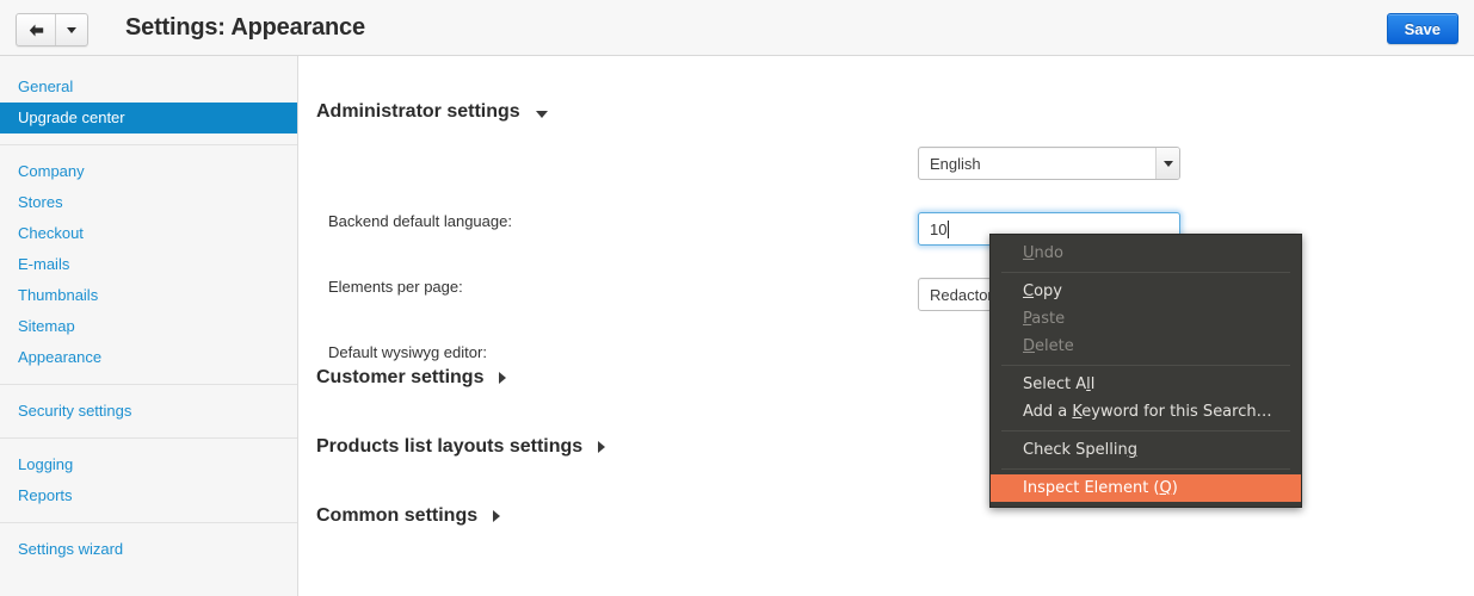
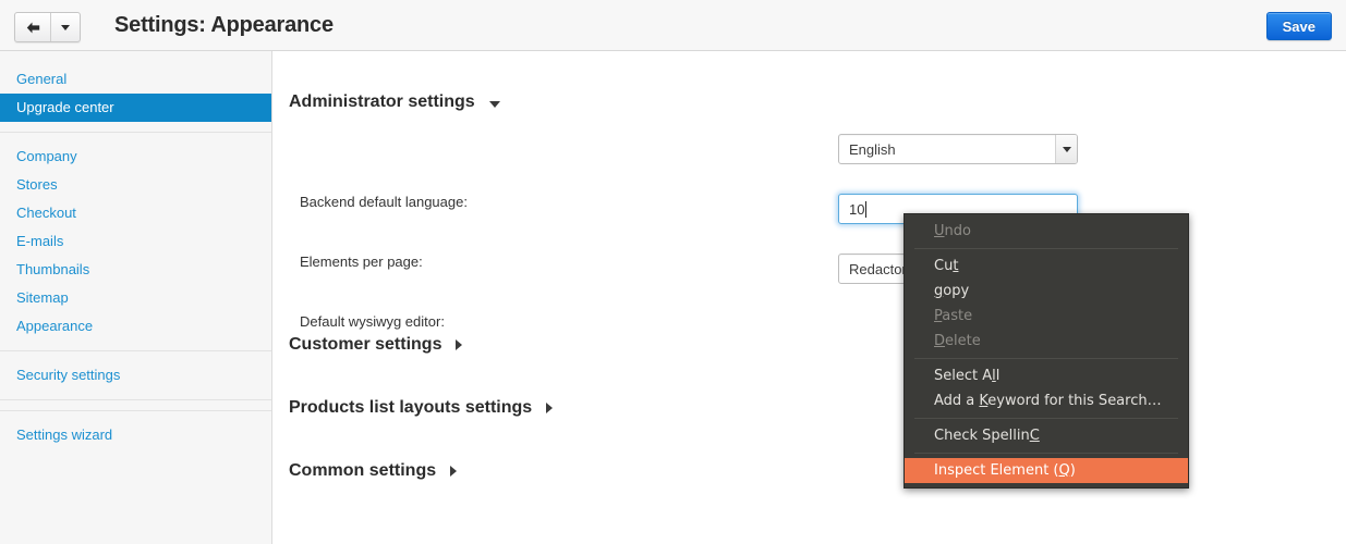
  Settings: Appearance
  Save
  General
  Upgrade center
  Company
  Stores
  Checkout
  E-mails
  Thumbnails
  Sitemap
  Appearance
  Security settings
- Logging
- Reports
  Settings wizard
  Administrator settings
  Backend default language:
  English
  Elements per page:
  10
  Default wysiwyg editor:
  Redacto
  Customer settings
  Products list layouts settings
  Common settings
  Undo
+ Cut
- Copy
+ gopy
  Paste
  Delete
  Select All
  Add a Keyword for this Search…
- Check Spelling
+ Check SpellinC
  Inspect Element (Q)
